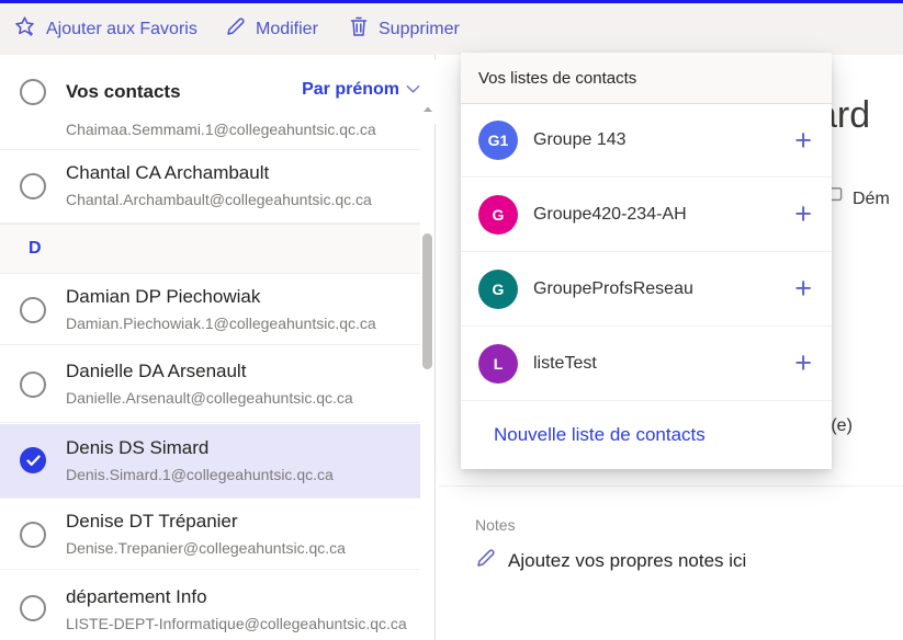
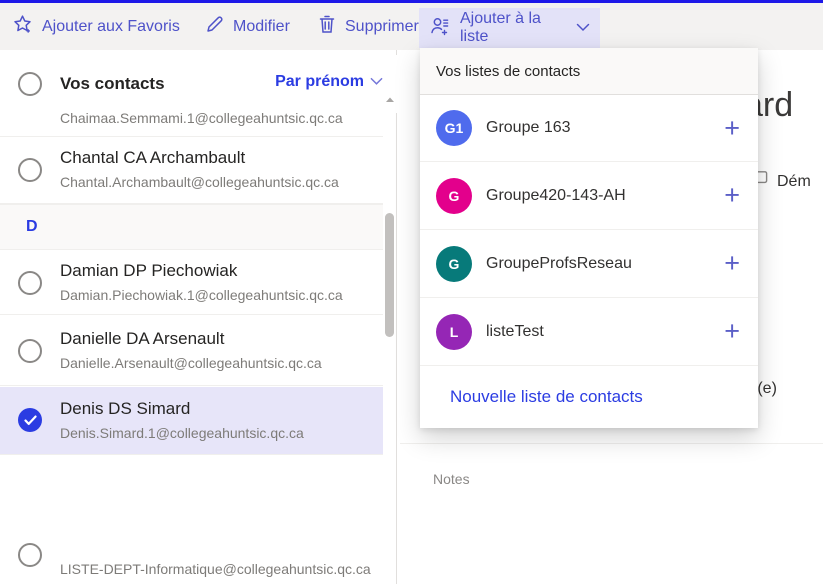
  Ajouter aux Favoris
  Modifier
  Supprimer
+ Ajouter à la liste
  Dém
  Notes
- Ajoutez vos propres notes ici
  Vos contacts
  Par prénom
  Chaimaa.Semmami.1@collegeahuntsic.qc.ca
  Chantal CA Archambault
  Chantal.Archambault@collegeahuntsic.qc.ca
  D
  Damian DP Piechowiak
  Damian.Piechowiak.1@collegeahuntsic.qc.ca
  Danielle DA Arsenault
  Danielle.Arsenault@collegeahuntsic.qc.ca
  Denis DS Simard
  Denis.Simard.1@collegeahuntsic.qc.ca
- Denise DT Trépanier
- Denise.Trepanier@collegeahuntsic.qc.ca
- département Info
  LISTE-DEPT-Informatique@collegeahuntsic.qc.ca
  Vos listes de contacts
  G1
- Groupe 143
+ Groupe 163
  +
  G
- Groupe420-234-AH
+ Groupe420-143-AH
  +
  G
  GroupeProfsReseau
  +
  L
  listeTest
  +
  Nouvelle liste de contacts
